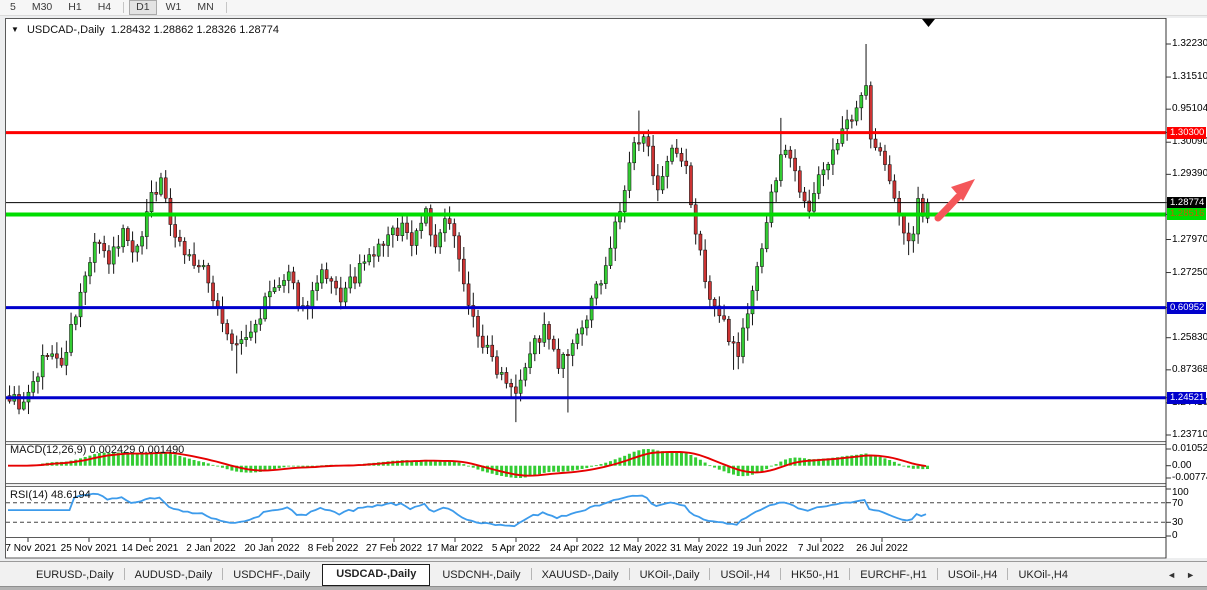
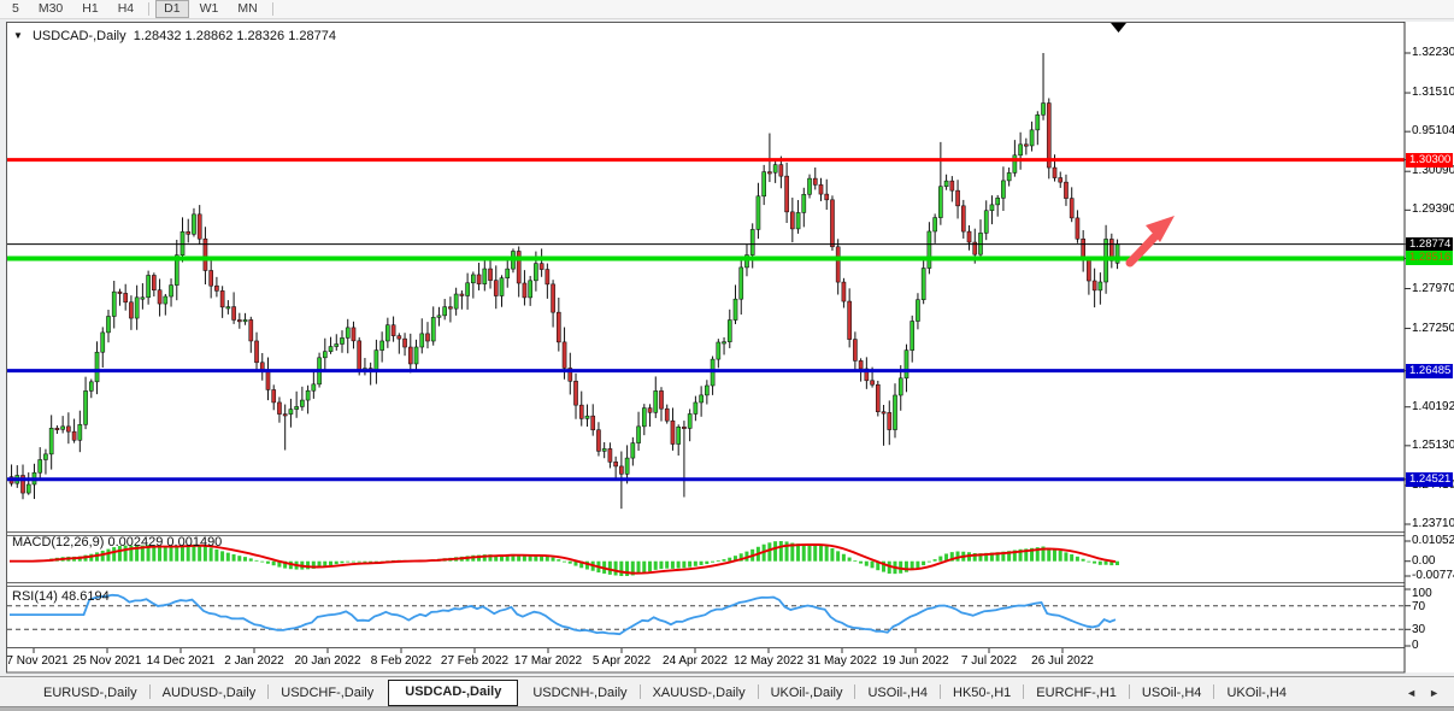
  5
  M30
  H1
  H4
  D1
  W1
  MN
  ▼ USDCAD-,Daily 1.28432 1.28862 1.28326 1.28774
  MACD(12,26,9) 0.002429 0.001490
  RSI(14) 48.6194
  1.32230
  1.31510
  0.95104
  1.30090
  1.29390
  1.27970
  1.27250
- 1.25830
+ 1.40192
- 0.87368
+ 1.25130
  1.23710
  1.30300
  1.28774
  1.28516
- 0.60952
+ 1.26485
  1.24521
  0.01052
  0.00
  -0.0077
  100
  70
  30
  0
  7 Nov 2021
  25 Nov 2021
  14 Dec 2021
  2 Jan 2022
  20 Jan 2022
  8 Feb 2022
  27 Feb 2022
  17 Mar 2022
  5 Apr 2022
  24 Apr 2022
  12 May 2022
  31 May 2022
  19 Jun 2022
  7 Jul 2022
  26 Jul 2022
  EURUSD-,Daily
  AUDUSD-,Daily
  USDCHF-,Daily
  USDCAD-,Daily
  USDCNH-,Daily
  XAUUSD-,Daily
  UKOil-,Daily
  USOil-,H4
  HK50-,H1
  EURCHF-,H1
  USOil-,H4
  UKOil-,H4
  ◄
  ►
